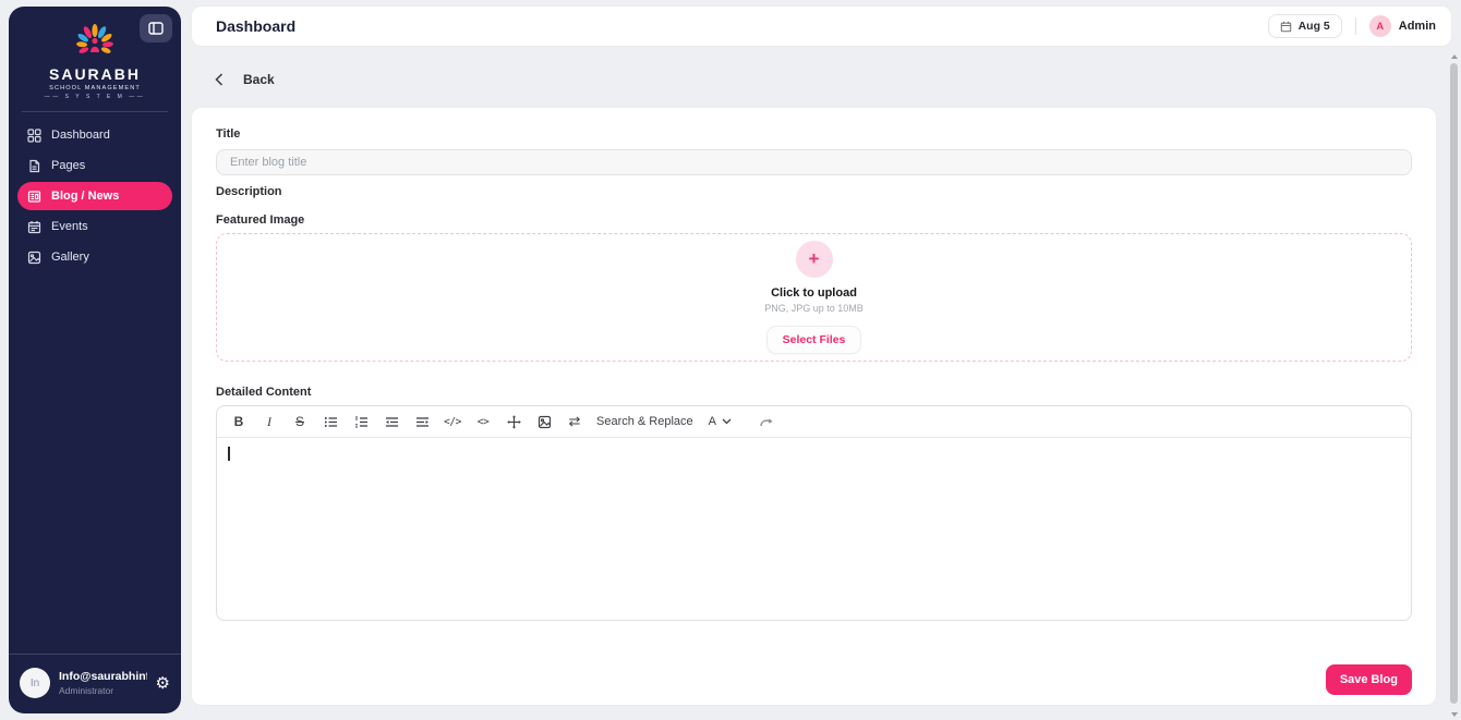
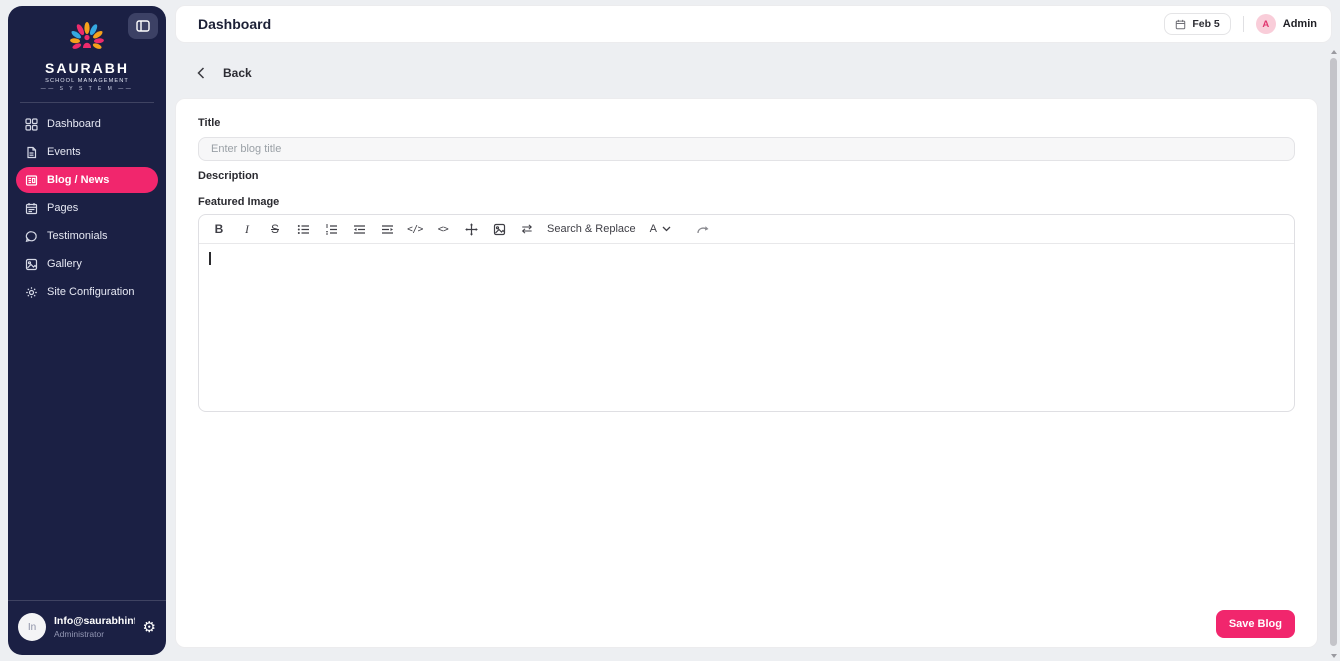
  SAURABH
  Dashboard
- Pages
+ Events
  Blog / News
- Events
+ Pages
+ Testimonials
  Gallery
+ Site Configuration
  In
  Administrator
  ⚙
  Dashboard
- Aug 5
+ Feb 5
  A
  Admin
  Back
  Title Enter blog title
  Description
  Featured Image
- +
- Click to upload
- PNG, JPG up to 10MB
- Select Files
- Detailed Content
  B
  I
  S
  </>
  <>
  ⇄
  Search & Replace
  A
  Save Blog
